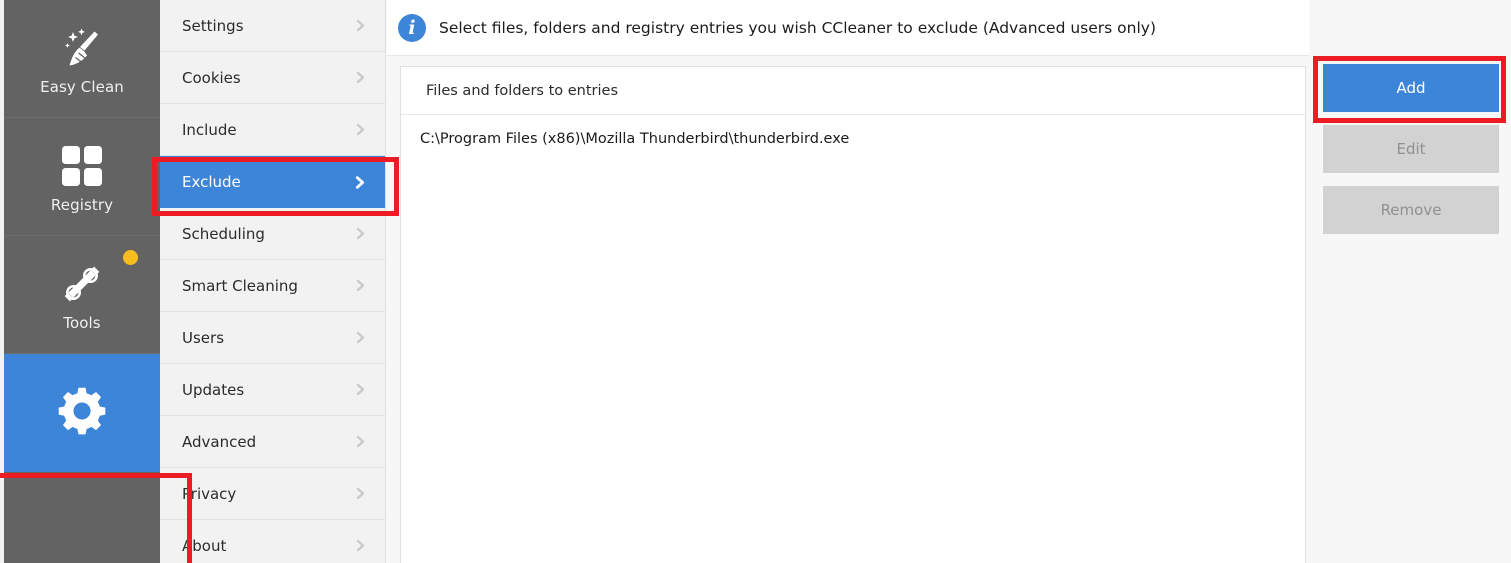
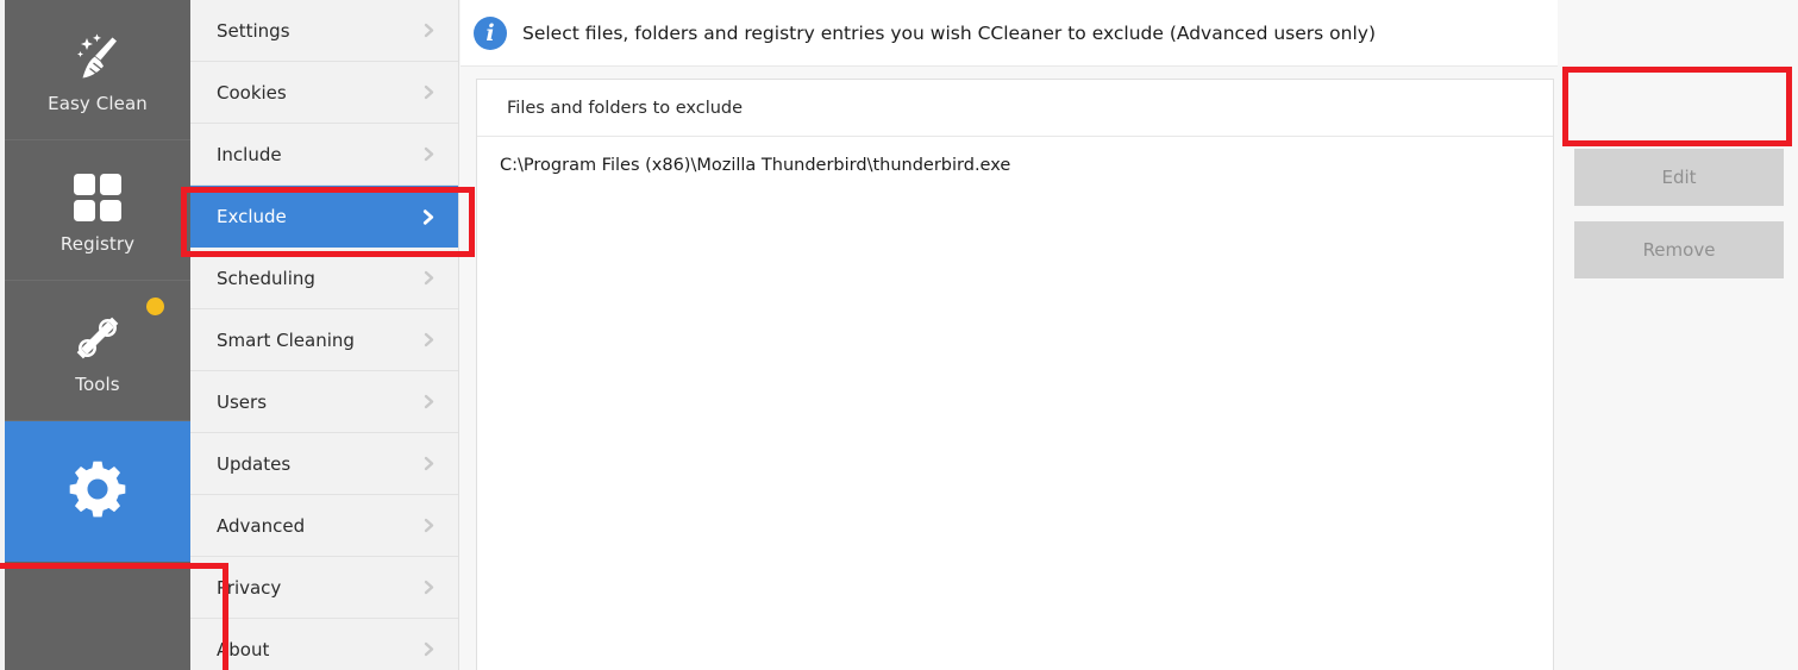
  Easy Clean
  Registry
  Tools
  Settings
  Cookies
  Include
  Exclude
  Scheduling
  Smart Cleaning
  Users
  Updates
  Advanced
  Privacy
  About
  i
  Select files, folders and registry entries you wish CCleaner to exclude (Advanced users only)
- Files and folders to entries
+ Files and folders to exclude
  C:\Program Files (x86)\Mozilla Thunderbird\thunderbird.exe
- Add
  Edit
  Remove
